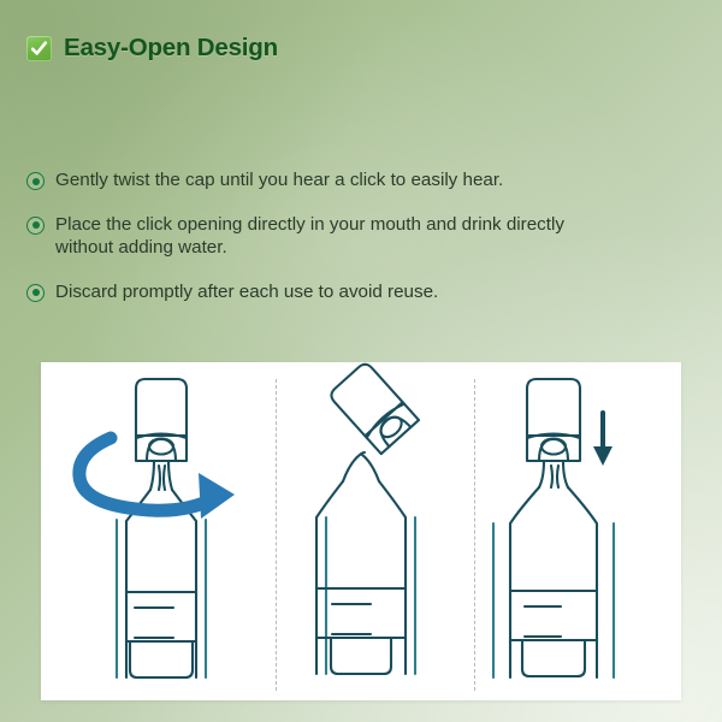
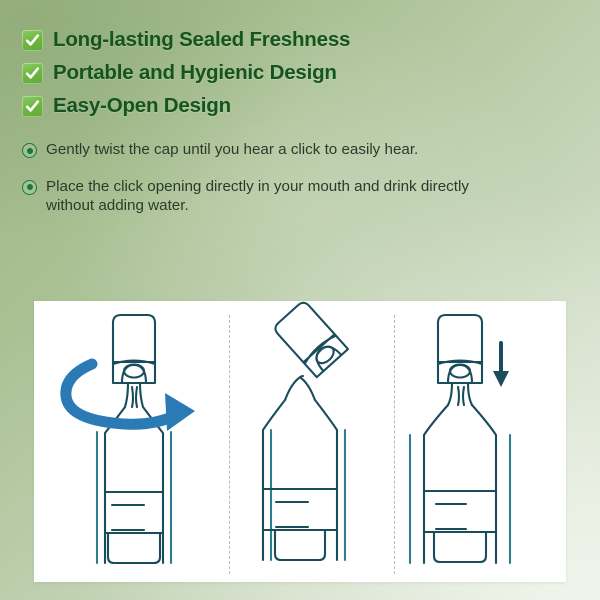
+ Long-lasting Sealed Freshness
+ Portable and Hygienic Design
  Easy-Open Design
  Gently twist the cap until you hear a click to easily hear.
  Place the click opening directly in your mouth and drink directly without adding water.
- Discard promptly after each use to avoid reuse.
